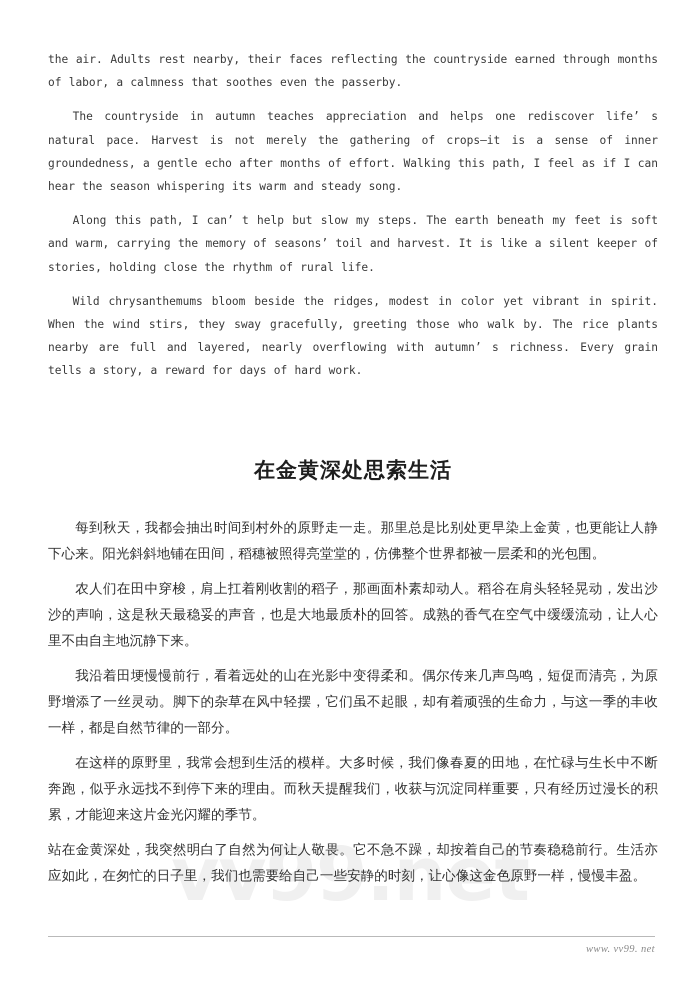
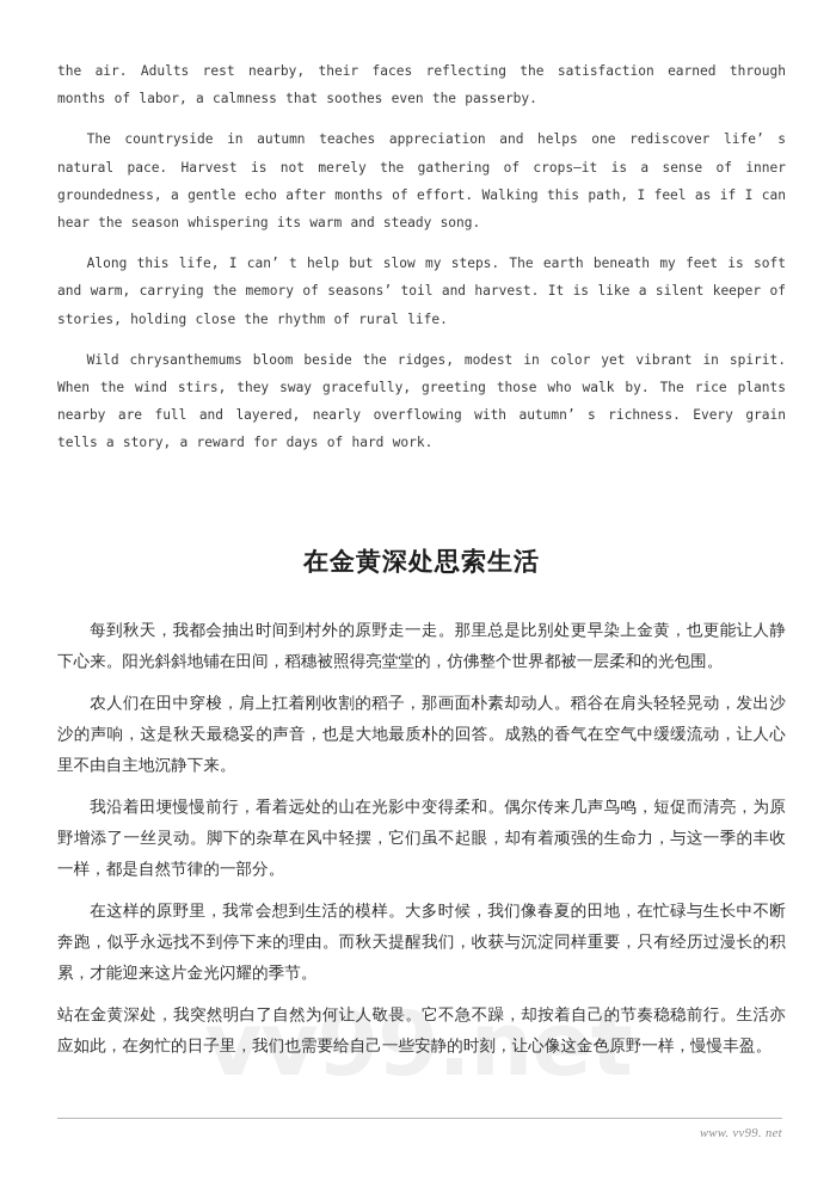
  vv99.net
- the air. Adults rest nearby, their faces reflecting the countryside earned through months of labor, a calmness that soothes even the passerby.
+ the air. Adults rest nearby, their faces reflecting the satisfaction earned through months of labor, a calmness that soothes even the passerby.
  The countryside in autumn teaches appreciation and helps one rediscover life’ s natural pace. Harvest is not merely the gathering of crops—it is a sense of inner groundedness, a gentle echo after months of effort. Walking this path, I feel as if I can hear the season whispering its warm and steady song.
- Along this path, I can’ t help but slow my steps. The earth beneath my feet is soft and warm, carrying the memory of seasons’ toil and harvest. It is like a silent keeper of stories, holding close the rhythm of rural life.
+ Along this life, I can’ t help but slow my steps. The earth beneath my feet is soft and warm, carrying the memory of seasons’ toil and harvest. It is like a silent keeper of stories, holding close the rhythm of rural life.
  Wild chrysanthemums bloom beside the ridges, modest in color yet vibrant in spirit. When the wind stirs, they sway gracefully, greeting those who walk by. The rice plants nearby are full and layered, nearly overflowing with autumn’ s richness. Every grain tells a story, a reward for days of hard work.
  在金黄深处思索生活
  每到秋天，我都会抽出时间到村外的原野走一走。那里总是比别处更早染上金黄，也更能让人静下心来。阳光斜斜地铺在田间，稻穗被照得亮堂堂的，仿佛整个世界都被一层柔和的光包围。
  农人们在田中穿梭，肩上扛着刚收割的稻子，那画面朴素却动人。稻谷在肩头轻轻晃动，发出沙沙的声响，这是秋天最稳妥的声音，也是大地最质朴的回答。成熟的香气在空气中缓缓流动，让人心里不由自主地沉静下来。
  我沿着田埂慢慢前行，看着远处的山在光影中变得柔和。偶尔传来几声鸟鸣，短促而清亮，为原野增添了一丝灵动。脚下的杂草在风中轻摆，它们虽不起眼，却有着顽强的生命力，与这一季的丰收一样，都是自然节律的一部分。
  在这样的原野里，我常会想到生活的模样。大多时候，我们像春夏的田地，在忙碌与生长中不断奔跑，似乎永远找不到停下来的理由。而秋天提醒我们，收获与沉淀同样重要，只有经历过漫长的积累，才能迎来这片金光闪耀的季节。
  站在金黄深处，我突然明白了自然为何让人敬畏。它不急不躁，却按着自己的节奏稳稳前行。生活亦应如此，在匆忙的日子里，我们也需要给自己一些安静的时刻，让心像这金色原野一样，慢慢丰盈。
  www. vv99. net
